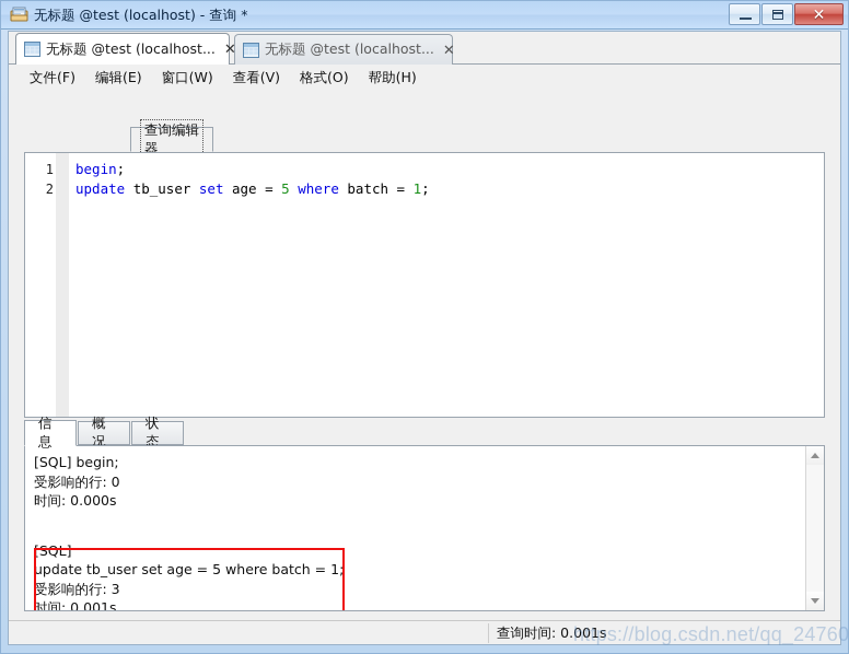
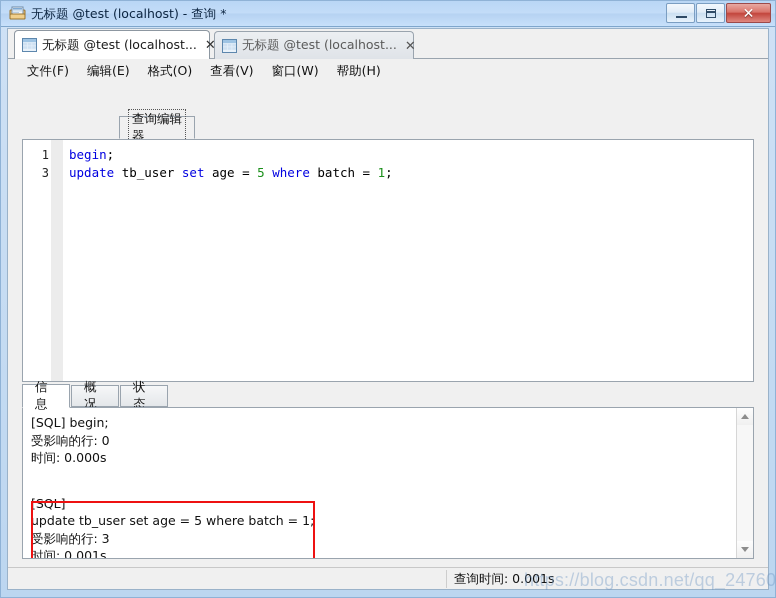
  无标题 @test (localhost) - 查询 *
  ✕
  无标题 @test (localhost...
  ✕
  无标题 @test (localhost...
  ✕
  文件(F)
  编辑(E)
- 窗口(W)
+ 格式(O)
  查看(V)
- 格式(O)
+ 窗口(W)
  帮助(H)
  查询编辑器
  1
  begin;
- 2
+ 3
  update tb_user set age = 5 where batch = 1;
  信息
  概况
  状态
  [SQL] begin;
  受影响的行: 0
  时间: 0.000s
  [SQL]
  update tb_user set age = 5 where batch = 1;
  受影响的行: 3
  时间: 0.001s
  查询时间: 0.001s
  https://blog.csdn.net/qq_24760
